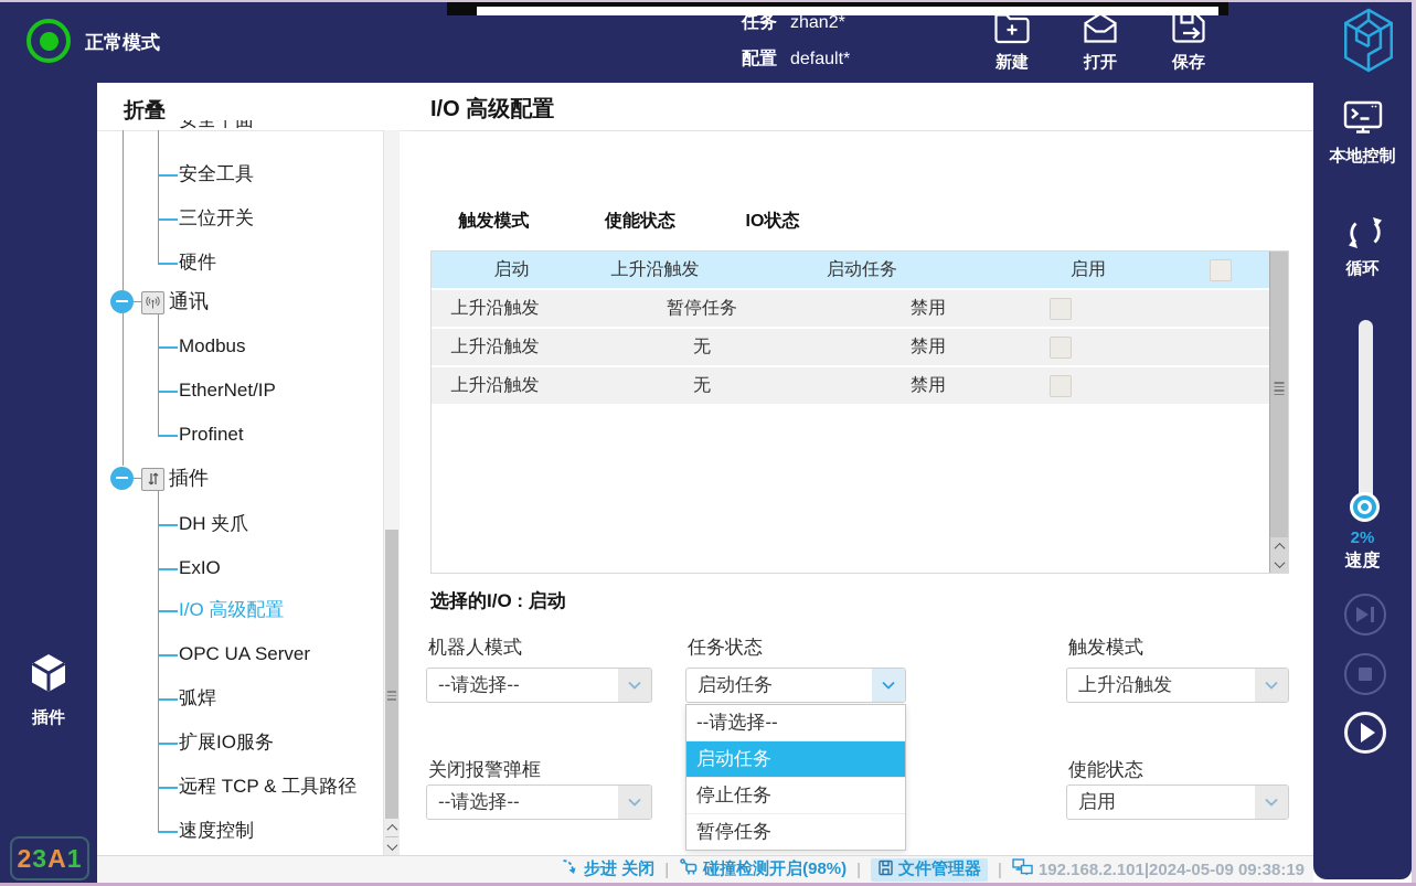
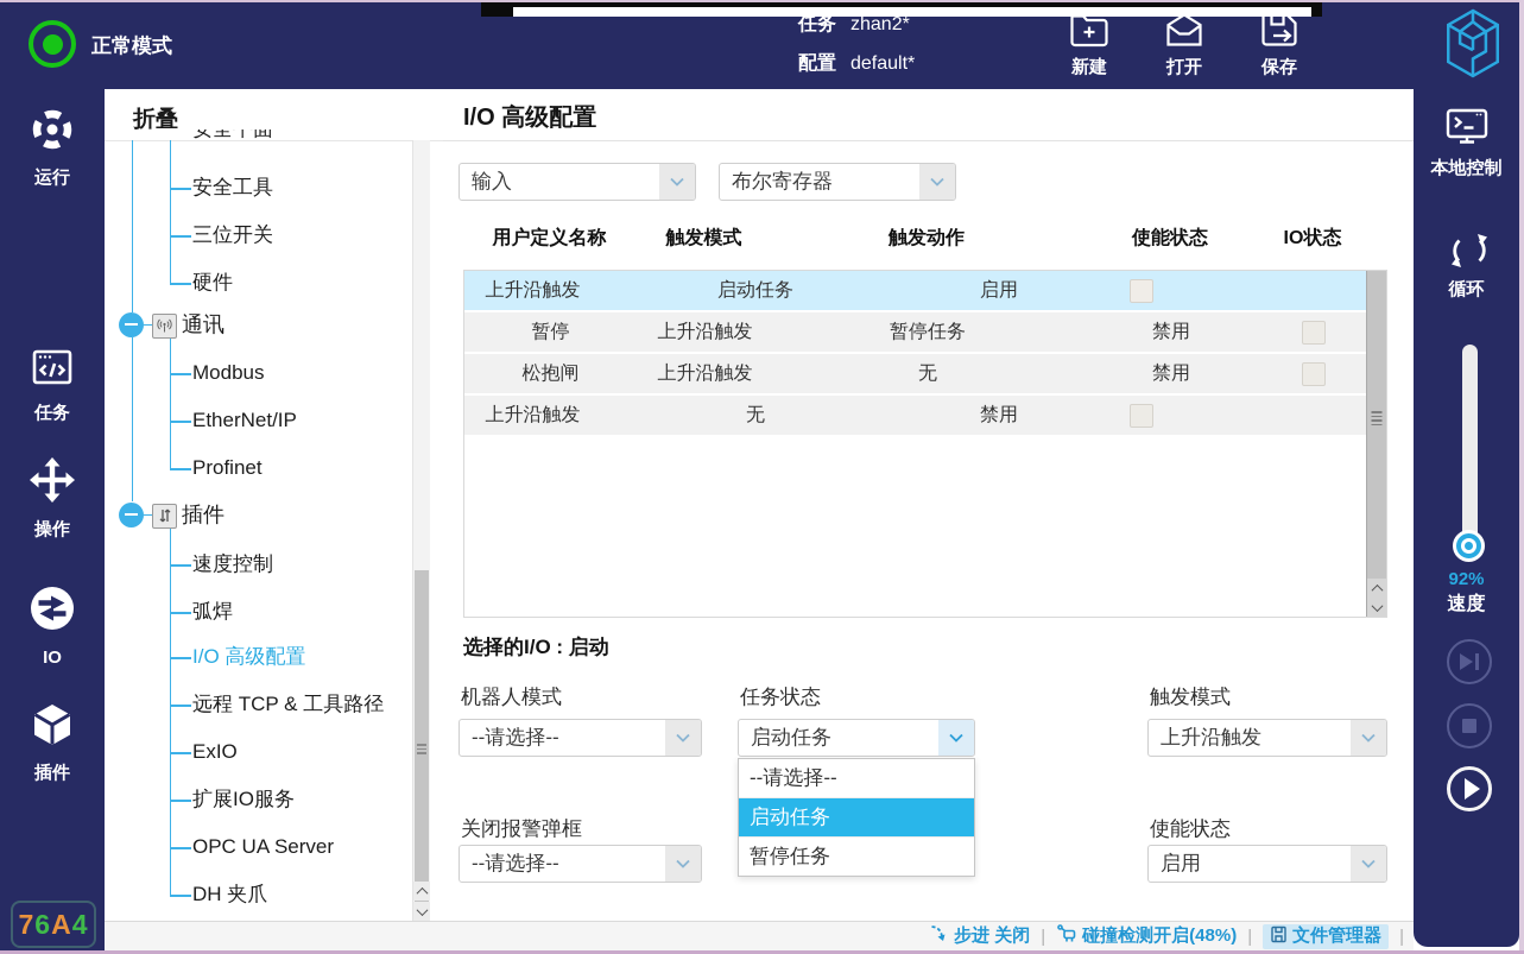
  正常模式
  任务 zhan2*
  配置 default*
  新建
  打开
  保存
+ 运行
+ 任务
+ 操作
+ IO
  插件
- 2
+ 7
- 3
+ 6
  A
- 1
+ 4
  折叠
  安全平面
  安全工具
  三位开关
  硬件
  通讯
  Modbus
  EtherNet/IP
  Profinet
  插件
- DH 夹爪
+ 速度控制
- ExIO
+ 弧焊
  I/O 高级配置
- OPC UA Server
+ 远程 TCP & 工具路径
- 弧焊
+ ExIO
  扩展IO服务
- 远程 TCP & 工具路径
+ OPC UA Server
- 速度控制
+ DH 夹爪
  I/O 高级配置
+ 输入
+ 布尔寄存器
+ 用户定义名称
  触发模式
+ 触发动作
  使能状态
  IO状态
- 启动
  上升沿触发
  启动任务
  启用
+ 暂停
  上升沿触发
  暂停任务
  禁用
+ 松抱闸
  上升沿触发
  无
  禁用
  上升沿触发
  无
  禁用
  选择的I/O : 启动
  机器人模式
  --请选择--
  任务状态
  启动任务
  --请选择--
  启动任务
- 停止任务
  暂停任务
  触发模式
  上升沿触发
  关闭报警弹框
  --请选择--
  使能状态
  启用
  本地控制
  循环
- 2%
+ 92%
  速度
  步进 关闭
  |
- 碰撞检测开启(98%)
+ 碰撞检测开启(48%)
  |
  文件管理器
  |
- 192.168.2.101|2024-05-09 09:38:19
